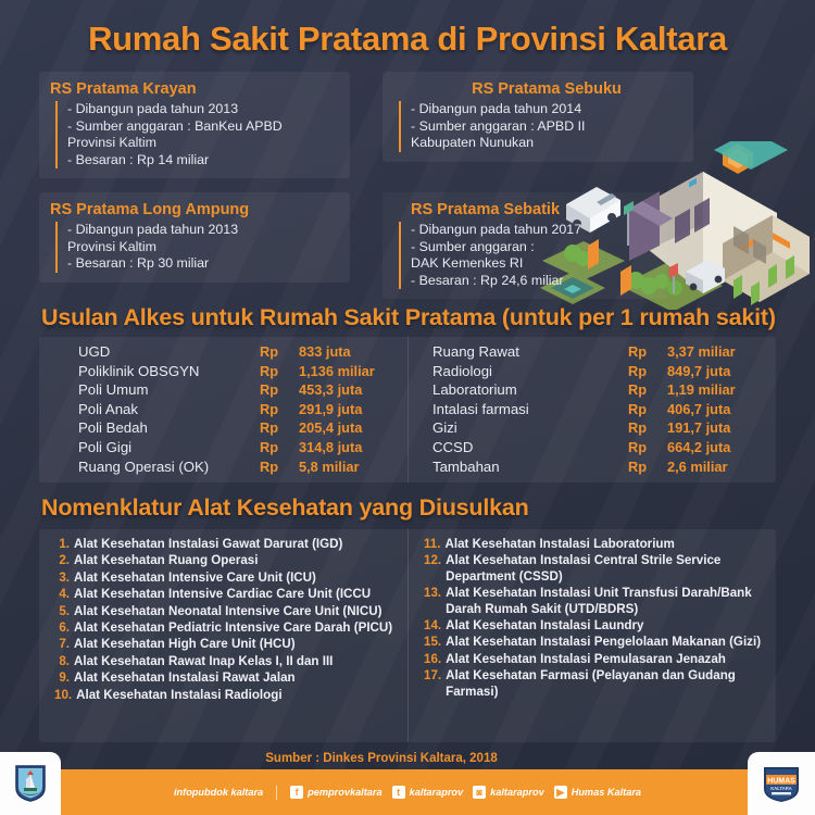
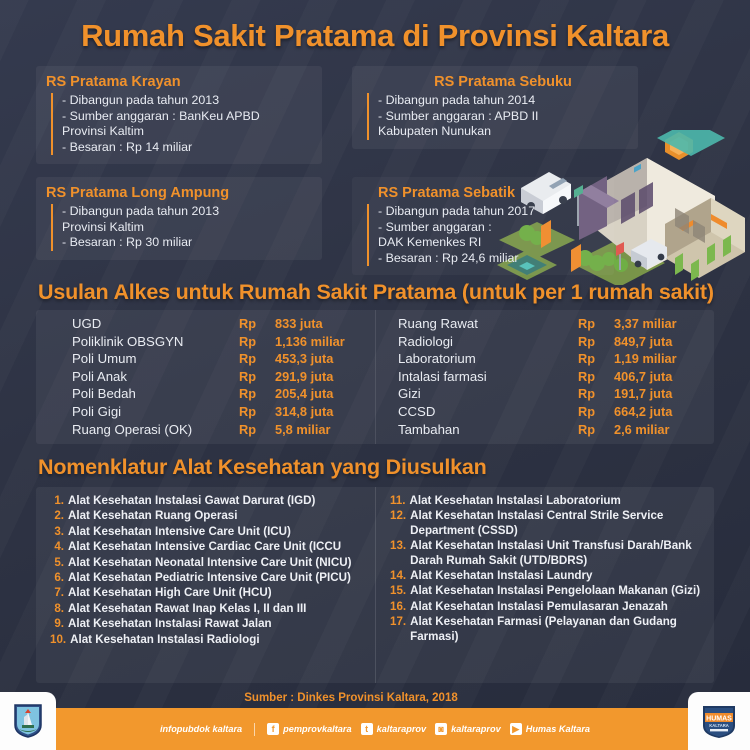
  Rumah Sakit Pratama di Provinsi Kaltara
  RS Pratama Krayan
  - Dibangun pada tahun 2013
  - Sumber anggaran : BanKeu APBD
  Provinsi Kaltim
  - Besaran : Rp 14 miliar
  RS Pratama Sebuku
  - Dibangun pada tahun 2014
  - Sumber anggaran : APBD II
  Kabupaten Nunukan
  RS Pratama Long Ampung
  - Dibangun pada tahun 2013
  Provinsi Kaltim
  - Besaran : Rp 30 miliar
  RS Pratama Sebatik
  - Dibangun pada tahun 2017
  - Sumber anggaran :
  DAK Kemenkes RI
  - Besaran : Rp 24,6 miliar
  Usulan Alkes untuk Rumah Sakit Pratama (untuk per 1 rumah sakit)
  UGD
  Rp
  833 juta
  Poliklinik OBSGYN
  Rp
  1,136 miliar
  Poli Umum
  Rp
  453,3 juta
  Poli Anak
  Rp
  291,9 juta
  Poli Bedah
  Rp
  205,4 juta
  Poli Gigi
  Rp
  314,8 juta
  Ruang Operasi (OK)
  Rp
  5,8 miliar
  Ruang Rawat
  Rp
  3,37 miliar
  Radiologi
  Rp
  849,7 juta
  Laboratorium
  Rp
  1,19 miliar
  Intalasi farmasi
  Rp
  406,7 juta
  Gizi
  Rp
  191,7 juta
  CCSD
  Rp
  664,2 juta
  Tambahan
  Rp
  2,6 miliar
  Nomenklatur Alat Kesehatan yang Diusulkan
  1.
  Alat Kesehatan Instalasi Gawat Darurat (IGD)
  2.
  Alat Kesehatan Ruang Operasi
  3.
  Alat Kesehatan Intensive Care Unit (ICU)
  4.
  Alat Kesehatan Intensive Cardiac Care Unit (ICCU
  5.
  Alat Kesehatan Neonatal Intensive Care Unit (NICU)
  6.
- Alat Kesehatan Pediatric Intensive Care Darah (PICU)
+ Alat Kesehatan Pediatric Intensive Care Unit (PICU)
  7.
  Alat Kesehatan High Care Unit (HCU)
  8.
  Alat Kesehatan Rawat Inap Kelas I, II dan III
  9.
  Alat Kesehatan Instalasi Rawat Jalan
  10.
  Alat Kesehatan Instalasi Radiologi
  11.
  Alat Kesehatan Instalasi Laboratorium
  12.
  Alat Kesehatan Instalasi Central Strile Service Department (CSSD)
  13.
  Alat Kesehatan Instalasi Unit Transfusi Darah/Bank Darah Rumah Sakit (UTD/BDRS)
  14.
  Alat Kesehatan Instalasi Laundry
  15.
  Alat Kesehatan Instalasi Pengelolaan Makanan (Gizi)
  16.
  Alat Kesehatan Instalasi Pemulasaran Jenazah
  17.
  Alat Kesehatan Farmasi (Pelayanan dan Gudang Farmasi)
  Sumber : Dinkes Provinsi Kaltara, 2018
  infopubdok kaltara
  f
  pemprovkaltara
  t
  kaltaraprov
  ◙
  kaltaraprov
  ▶
  Humas Kaltara
